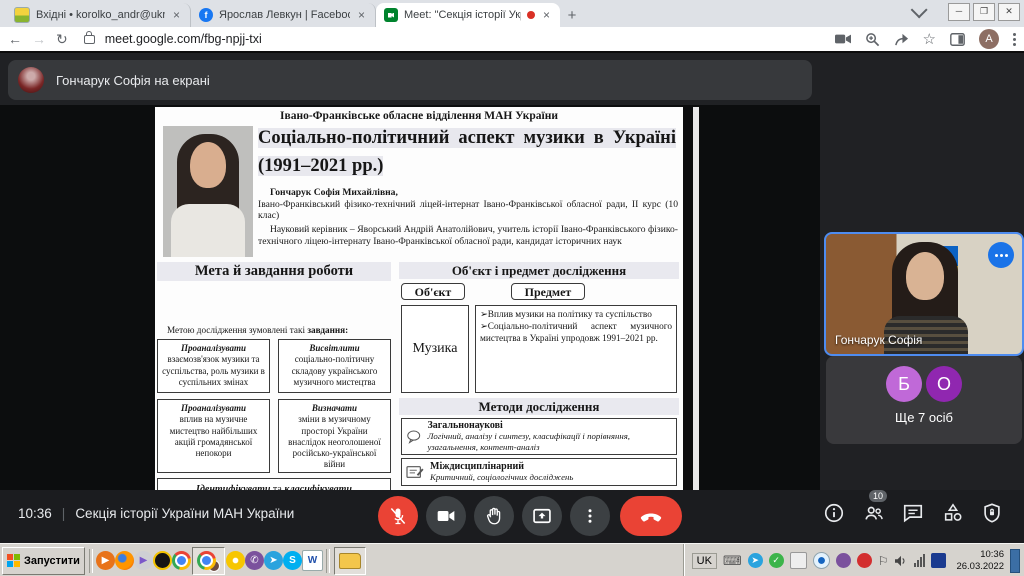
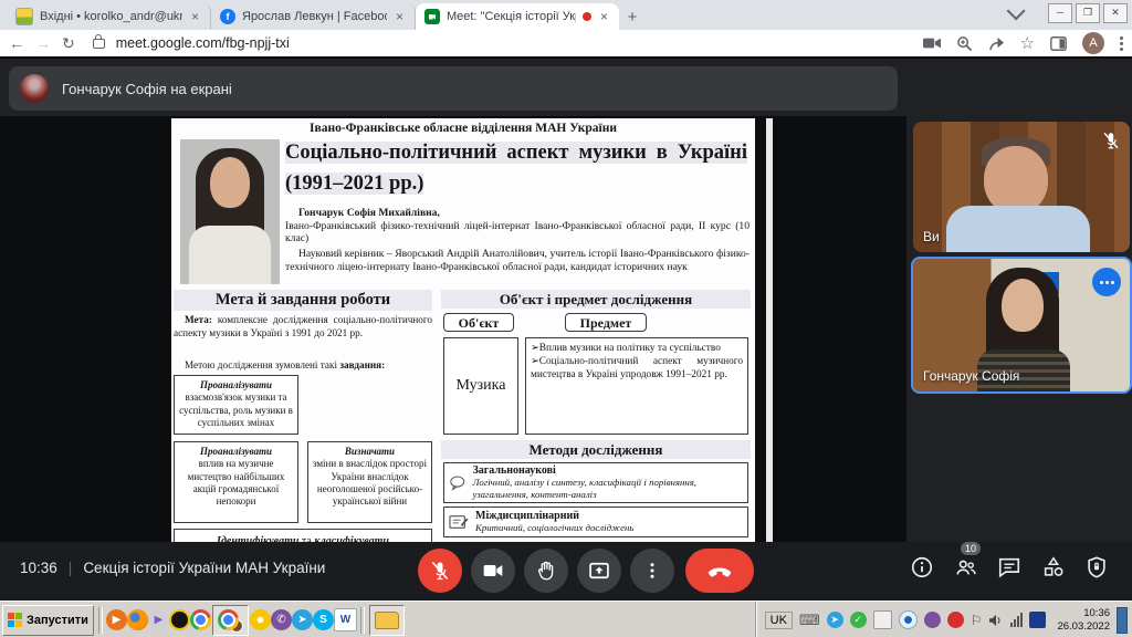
  Вхідні • korolko_andr@ukr
  ×
  f
  Ярослав Левкун | Facebo
  ×
  Meet: "Секція історії Ук
  ×
  +
  ─
  ❐
  ✕
  ←
  →
  ↻
  meet.google.com/fbg-npjj-txi
  ☆
  A
  Гончарук Софія на екрані
  Івано-Франківське обласне відділення МАН України
  Соціально-політичний аспект музики в Україні (1991–2021 рр.)
  Гончарук Софія Михайлівна,
  Івано-Франківський фізико-технічний ліцей-інтернат Івано-Франківської обласної ради, ІІ курс (10 клас)
  Науковий керівник – Яворський Андрій Анатолійович, учитель історії Івано-Франківського фізико-технічного ліцею-інтернату Івано-Франківської обласної ради, кандидат історичних наук
  Мета й завдання роботи
+ Мета: комплексне дослідження соціально-політичного аспекту музики в Україні з 1991 до 2021 рр.
  Метою дослідження зумовлені такі завдання:
  Проаналізувати
  взаємозв'язок музики та суспільства, роль музики в суспільних змінах
- Висвітлити
- соціально-політичну складову українського музичного мистецтва
  Проаналізувати
  вплив на музичне мистецтво найбільших акцій громадянської непокори
  Визначати
- зміни в музичному просторі України внаслідок неоголошеної російсько-української війни
+ зміни в внаслідок просторі України внаслідок неоголошеної російсько-української війни
  Об'єкт і предмет дослідження
  Об'єкт
  Предмет
  Музика
  ➢Вплив музики на політику та суспільство
  ➢Соціально-політичний аспект музичного мистецтва в Україні упродовж 1991–2021 рр.
  Методи дослідження
  Загальнонаукові
  Логічний, аналізу і синтезу, класифікації і порівняння, узагальнення, контент-аналіз
  Міждисциплінарний
  Критичний, соціологічних досліджень
+ Ви
  Гончарук Софія
- Б
- О
- Ще 7 осіб
  10:36
  |
  Секція історії України МАН України
  10
  Запустити
  ▶
  ▶
  ✆
  ➤
  S
  W
  UK
  ⌨
  ➤
  ✓
  ⚐
  10:36
  26.03.2022
